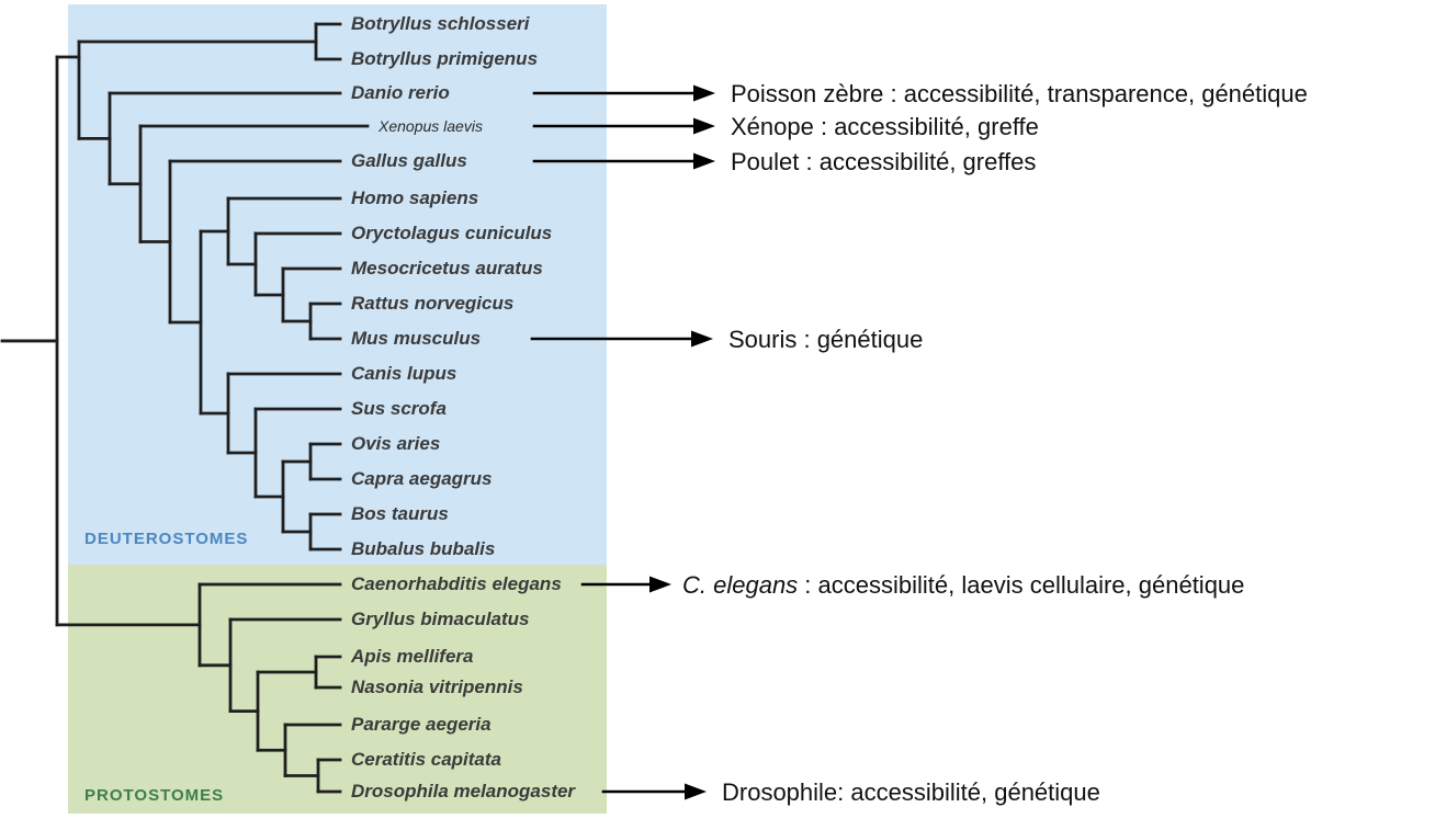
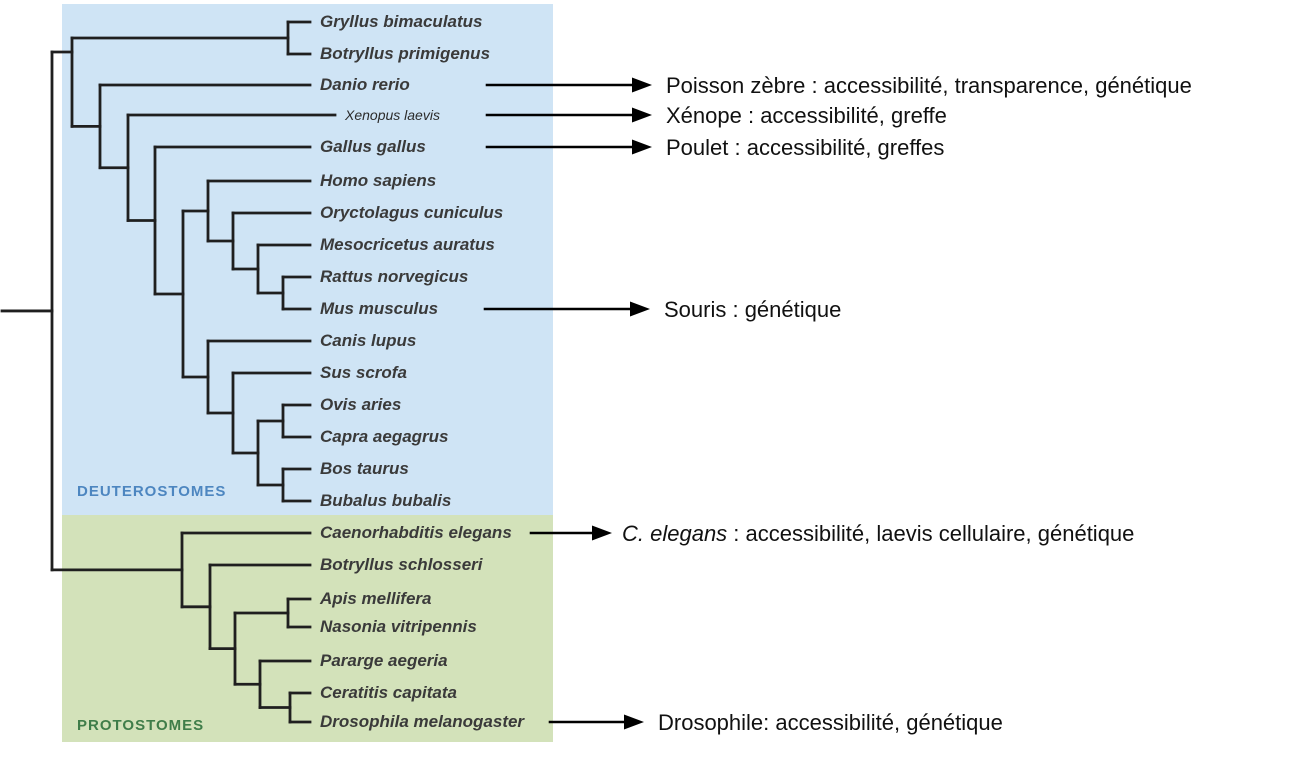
  DEUTEROSTOMES
  PROTOSTOMES
- Botryllus schlosseri
+ Gryllus bimaculatus
  Botryllus primigenus
  Danio rerio
  Xenopus laevis
  Gallus gallus
  Homo sapiens
  Oryctolagus cuniculus
  Mesocricetus auratus
  Rattus norvegicus
  Mus musculus
  Canis lupus
  Sus scrofa
  Ovis aries
  Capra aegagrus
  Bos taurus
  Bubalus bubalis
  Caenorhabditis elegans
- Gryllus bimaculatus
+ Botryllus schlosseri
  Apis mellifera
  Nasonia vitripennis
  Pararge aegeria
  Ceratitis capitata
  Drosophila melanogaster
  Poisson zèbre : accessibilité, transparence, génétique
  Xénope : accessibilité, greffe
  Poulet : accessibilité, greffes
  Souris : génétique
  C. elegans : accessibilité, laevis cellulaire, génétique
  Drosophile: accessibilité, génétique
